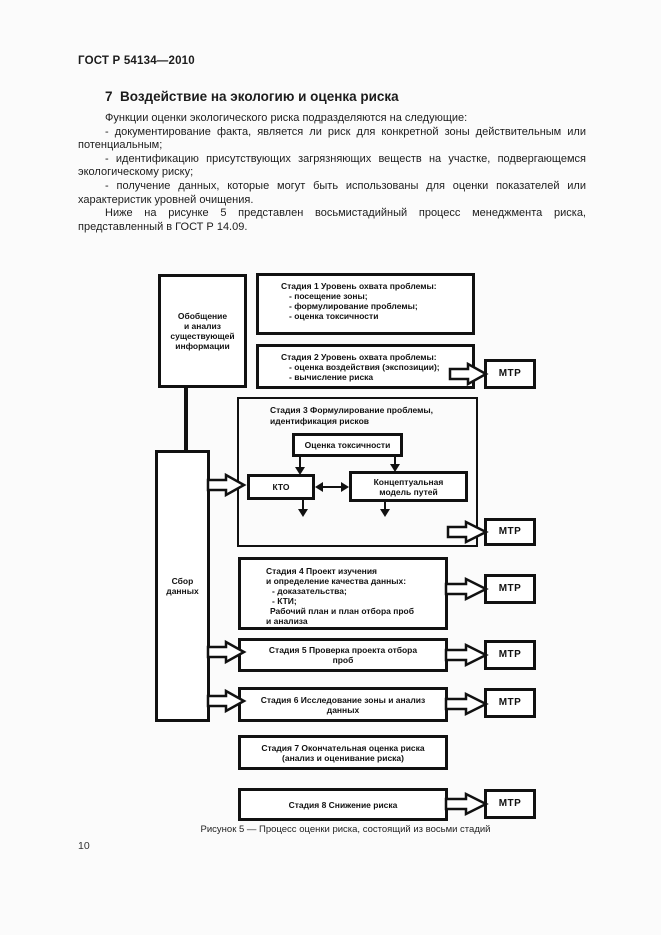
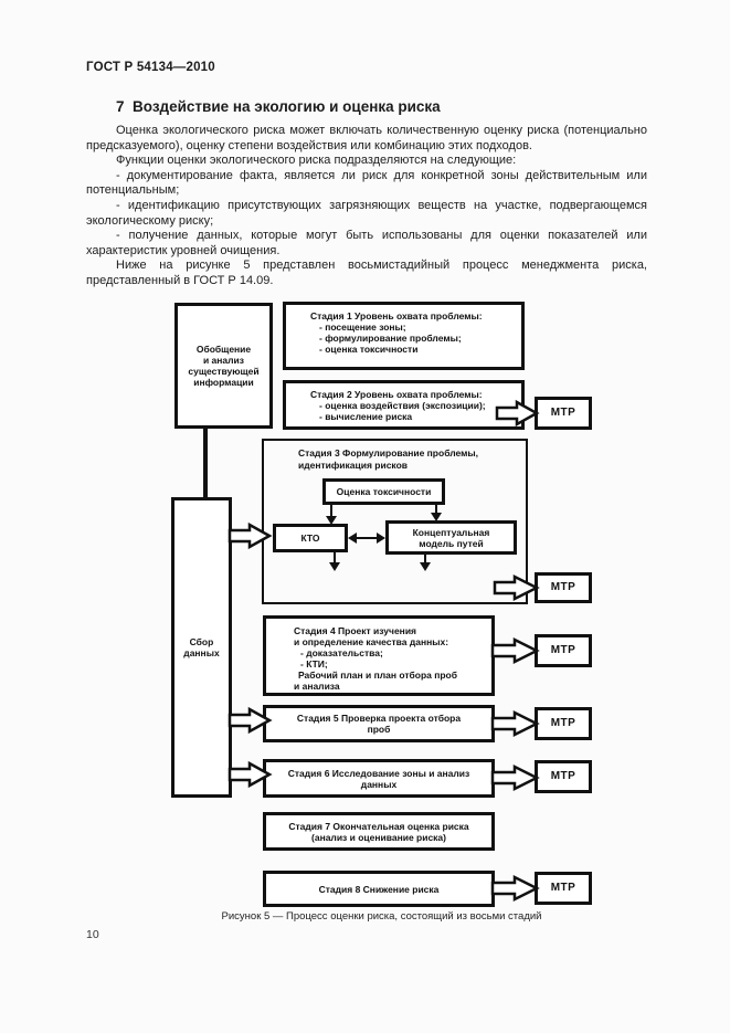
  ГОСТ Р 54134—2010
  7 Воздействие на экологию и оценка риска
+ Оценка экологического риска может включать количественную оценку риска (потенциально предсказуемого), оценку степени воздействия или комбинацию этих подходов.
  Функции оценки экологического риска подразделяются на следующие:
  - документирование факта, является ли риск для конкретной зоны действительным или потенциальным;
  - идентификацию присутствующих загрязняющих веществ на участке, подвергающемся экологическому риску;
  - получение данных, которые могут быть использованы для оценки показателей или характеристик уровней очищения.
  Ниже на рисунке 5 представлен восьмистадийный процесс менеджмента риска, представленный в ГОСТ Р 14.09.
  Обобщение
  и анализ
  существующей
  информации
  Сбор
  данных
  Стадия 1 Уровень охвата проблемы:
  - посещение зоны;
  - формулирование проблемы;
  - оценка токсичности
  Стадия 2 Уровень охвата проблемы:
  - оценка воздействия (экспозиции);
  - вычисление риска
  Стадия 3 Формулирование проблемы,
  идентификация рисков
  Оценка токсичности
  КТО
  Концептуальная
  модель путей
  Стадия 4 Проект изучения
  и определение качества данных:
  - доказательства;
  - КТИ;
  Рабочий план и план отбора проб
  и анализа
  Стадия 5 Проверка проекта отбора
  проб
  Стадия 6 Исследование зоны и анализ
  данных
  Стадия 7 Окончательная оценка риска
  (анализ и оценивание риска)
  Стадия 8 Снижение риска
  МТР
  МТР
  МТР
  МТР
  МТР
  МТР
  Рисунок 5 — Процесс оценки риска, состоящий из восьми стадий
  10
